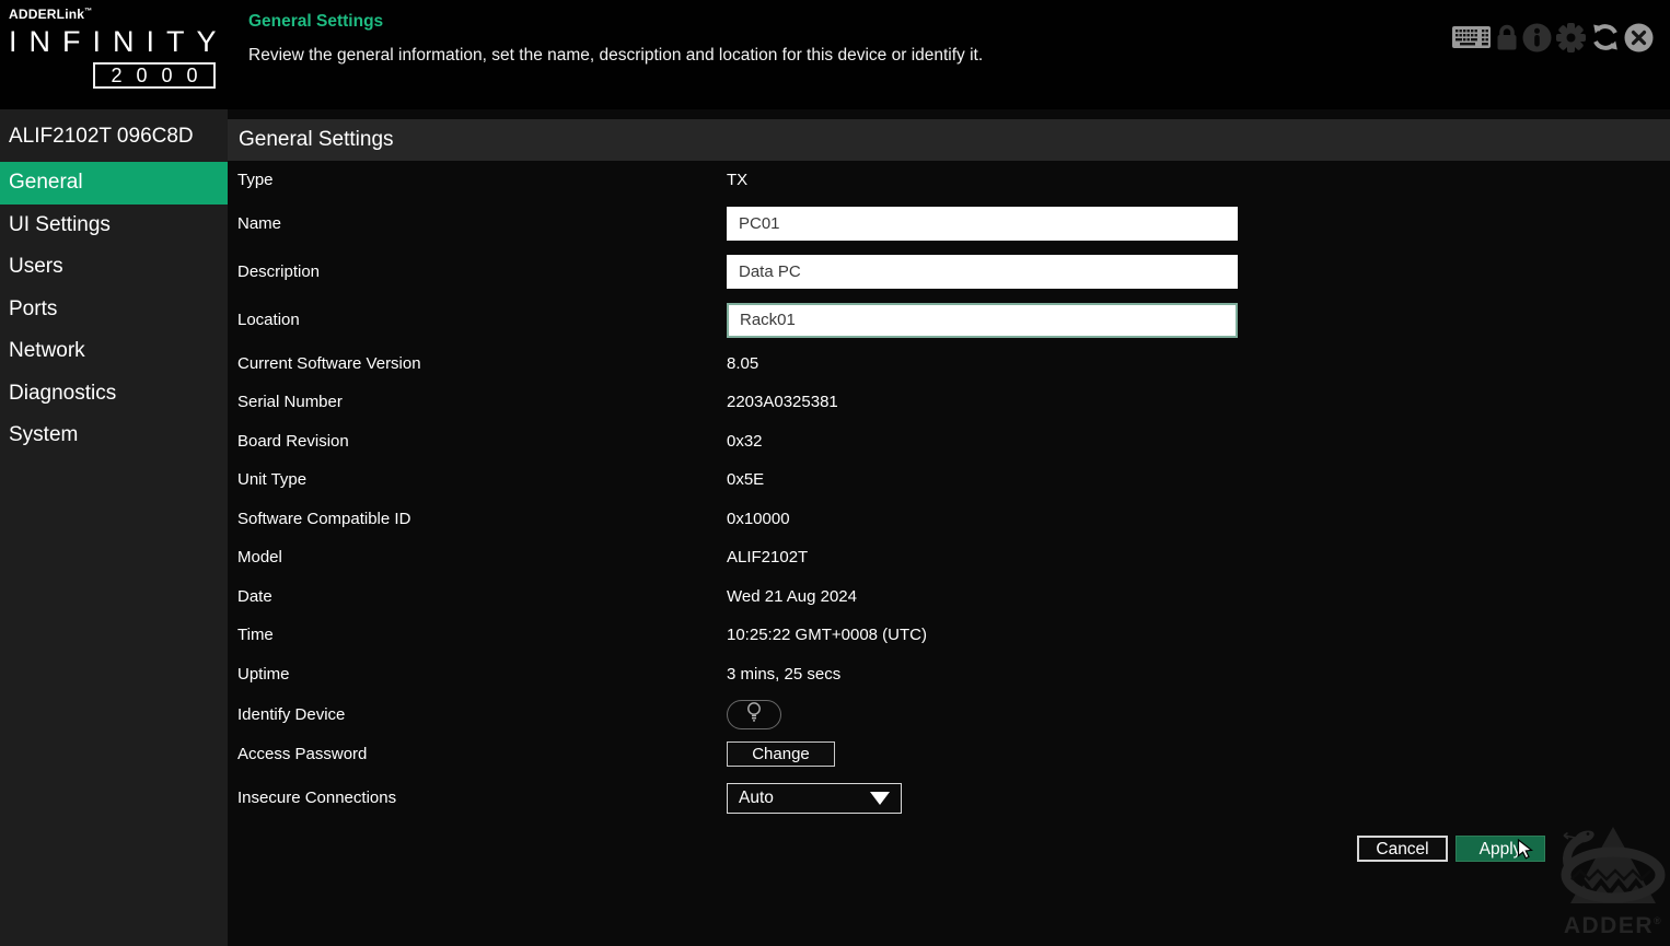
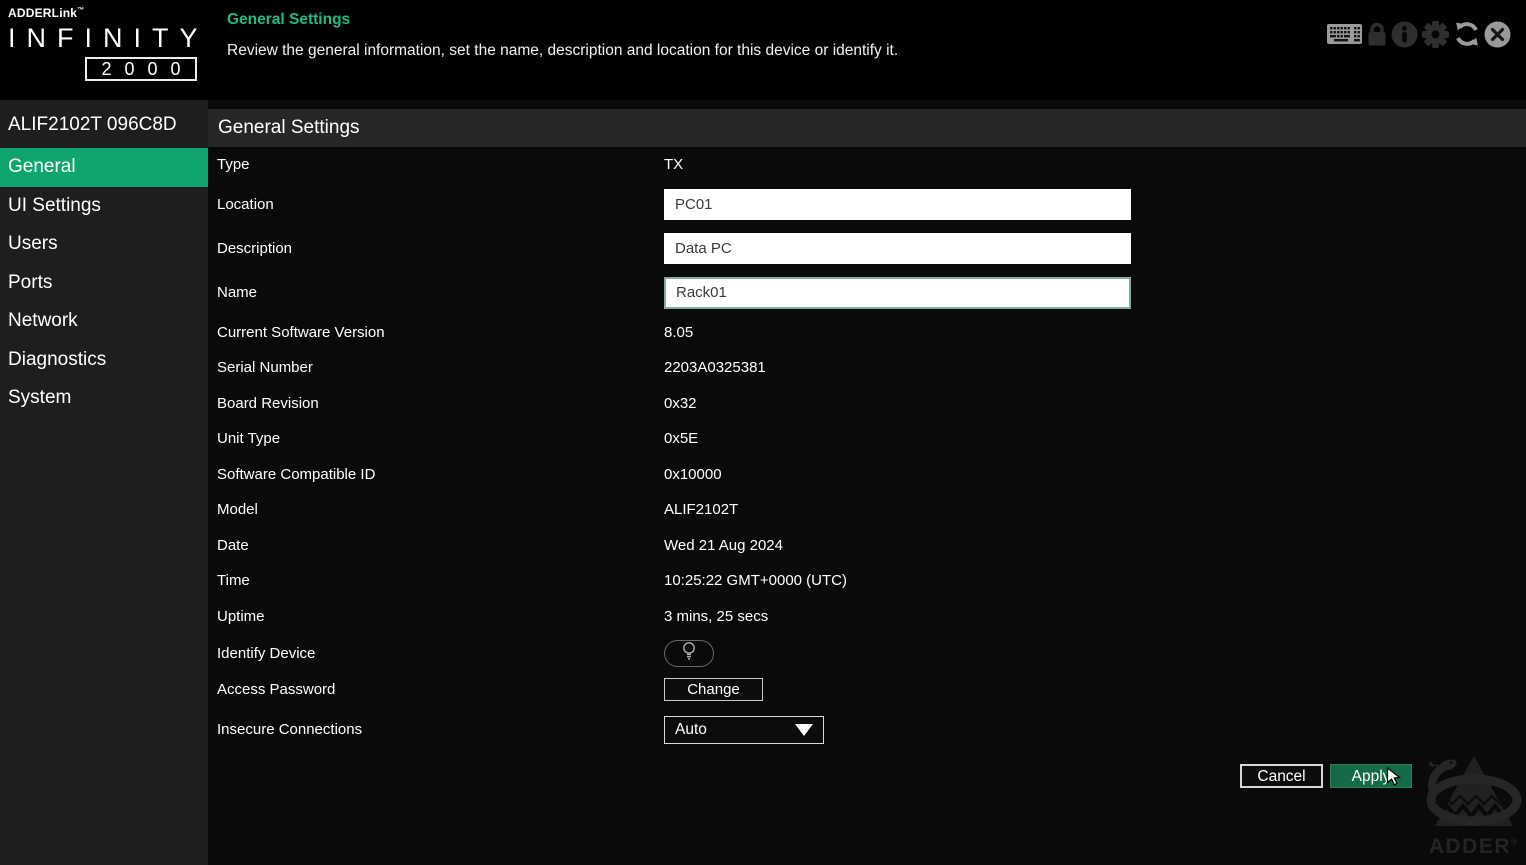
  ADDERLink
  INFINITY
  2000
  General Settings
  Review the general information, set the name, description and location for this device or identify it.
  ALIF2102T 096C8D
  General
  UI Settings
  Users
  Ports
  Network
  Diagnostics
  System
  General Settings
  Type
  TX
- Name
+ Location
  PC01
  Description
  Data PC
- Location
+ Name
  Rack01
  Current Software Version
  8.05
  Serial Number
  2203A0325381
  Board Revision
  0x32
  Unit Type
  0x5E
  Software Compatible ID
  0x10000
  Model
  ALIF2102T
  Date
  Wed 21 Aug 2024
  Time
- 10:25:22 GMT+0008 (UTC)
+ 10:25:22 GMT+0000 (UTC)
  Uptime
  3 mins, 25 secs
  Identify Device
  Access Password
  Change
  Insecure Connections
  Auto
  Cancel
  Apply
  ADDER®
